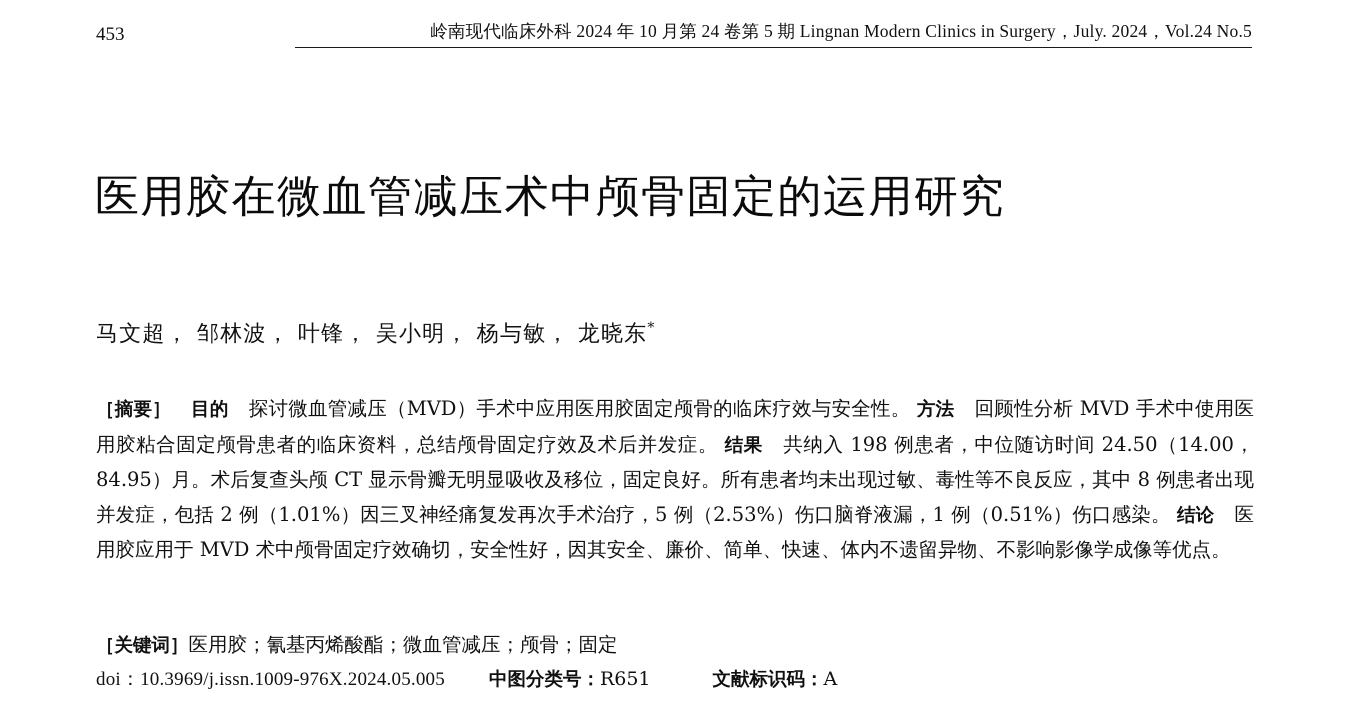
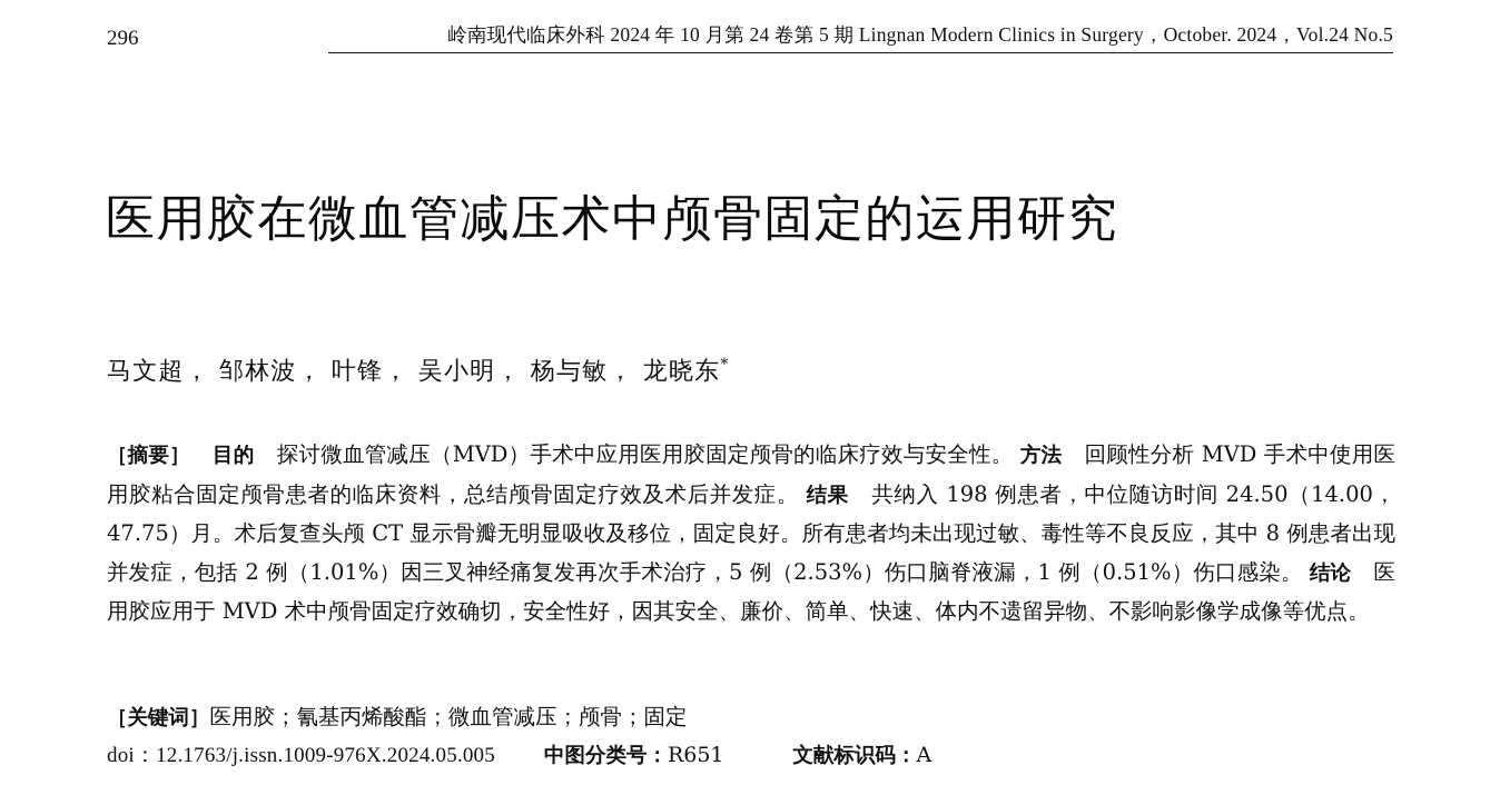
- 453
+ 296
- 岭南现代临床外科 2024 年 10 月第 24 卷第 5 期 Lingnan Modern Clinics in Surgery，July. 2024，Vol.24 No.5
+ 岭南现代临床外科 2024 年 10 月第 24 卷第 5 期 Lingnan Modern Clinics in Surgery，October. 2024，Vol.24 No.5
  医用胶在微血管减压术中颅骨固定的运用研究
  马文超， 邹林波， 叶锋， 吴小明， 杨与敏， 龙晓东*
- ［摘要］ 目的 探讨微血管减压（MVD）手术中应用医用胶固定颅骨的临床疗效与安全性。 方法 回顾性分析 MVD 手术中使用医用胶粘合固定颅骨患者的临床资料，总结颅骨固定疗效及术后并发症。 结果 共纳入 198 例患者，中位随访时间 24.50（14.00，84.95）月。术后复查头颅 CT 显示骨瓣无明显吸收及移位，固定良好。所有患者均未出现过敏、毒性等不良反应，其中 8 例患者出现并发症，包括 2 例（1.01%）因三叉神经痛复发再次手术治疗，5 例（2.53%）伤口脑脊液漏，1 例（0.51%）伤口感染。 结论 医用胶应用于 MVD 术中颅骨固定疗效确切，安全性好，因其安全、廉价、简单、快速、体内不遗留异物、不影响影像学成像等优点。
+ ［摘要］ 目的 探讨微血管减压（MVD）手术中应用医用胶固定颅骨的临床疗效与安全性。 方法 回顾性分析 MVD 手术中使用医用胶粘合固定颅骨患者的临床资料，总结颅骨固定疗效及术后并发症。 结果 共纳入 198 例患者，中位随访时间 24.50（14.00，47.75）月。术后复查头颅 CT 显示骨瓣无明显吸收及移位，固定良好。所有患者均未出现过敏、毒性等不良反应，其中 8 例患者出现并发症，包括 2 例（1.01%）因三叉神经痛复发再次手术治疗，5 例（2.53%）伤口脑脊液漏，1 例（0.51%）伤口感染。 结论 医用胶应用于 MVD 术中颅骨固定疗效确切，安全性好，因其安全、廉价、简单、快速、体内不遗留异物、不影响影像学成像等优点。
  ［关键词］医用胶；氰基丙烯酸酯；微血管减压；颅骨；固定
- doi：10.3969/j.issn.1009-976X.2024.05.005 中图分类号：R651 文献标识码：A
+ doi：12.1763/j.issn.1009-976X.2024.05.005 中图分类号：R651 文献标识码：A
